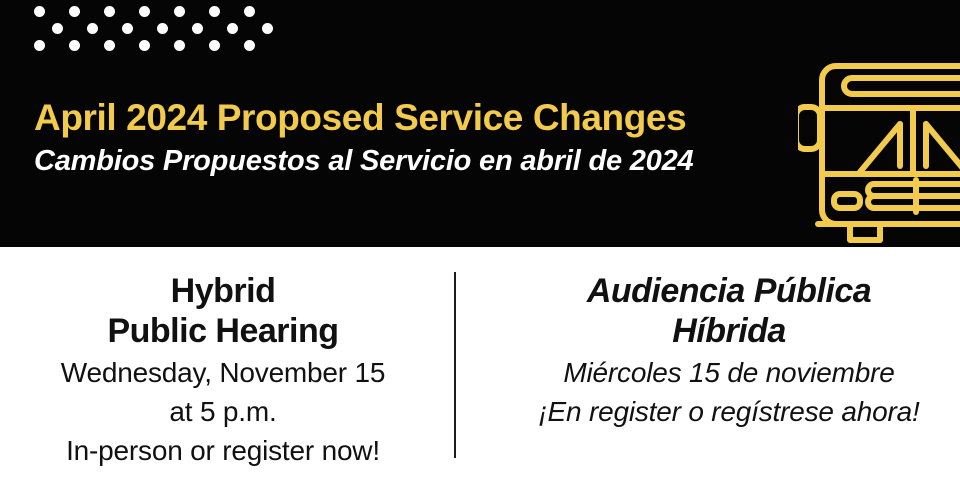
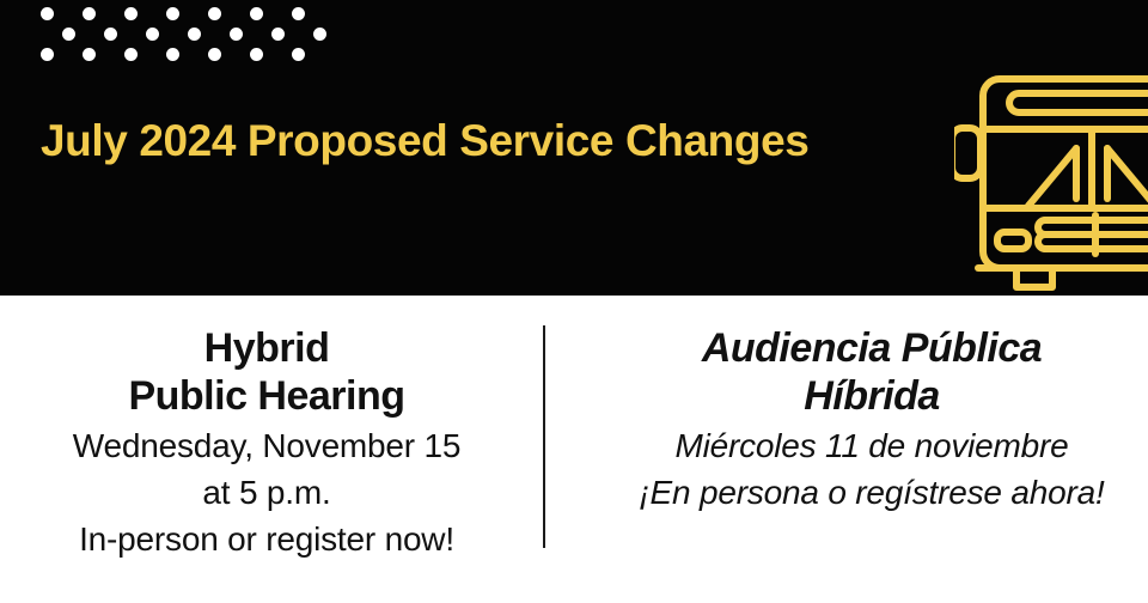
- April 2024 Proposed Service Changes
+ July 2024 Proposed Service Changes
- Cambios Propuestos al Servicio en abril de 2024
  Hybrid
  Public Hearing
  Wednesday, November 15
  at 5 p.m.
  In-person or register now!
  Audiencia Pública
  Híbrida
- Miércoles 15 de noviembre
+ Miércoles 11 de noviembre
- ¡En register o regístrese ahora!
+ ¡En persona o regístrese ahora!
